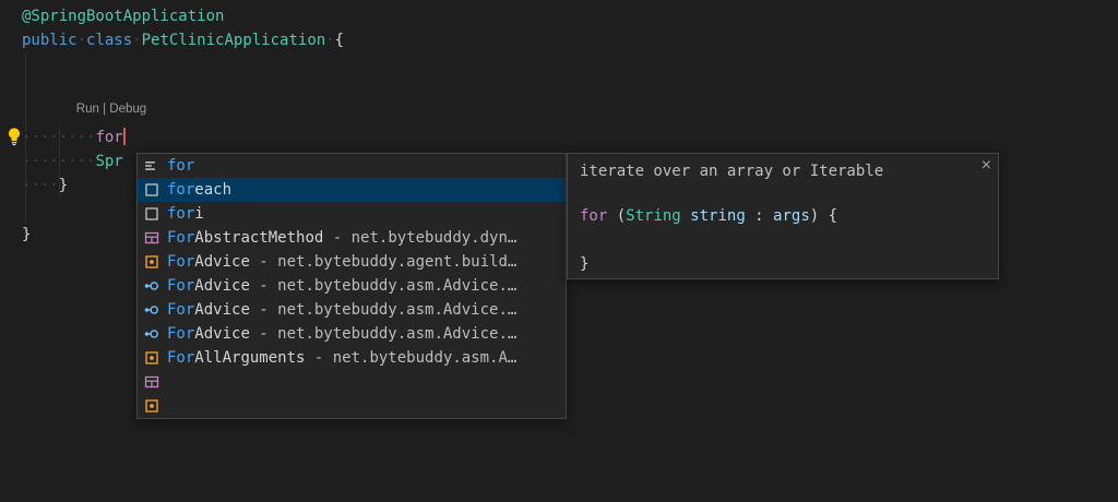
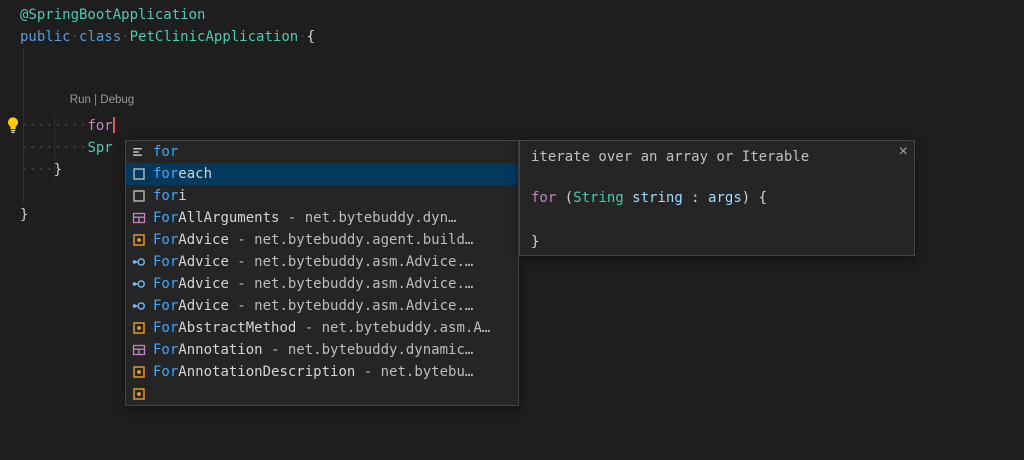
  @SpringBootApplication
  public·class·PetClinicApplication·{
  Run | Debug
  ········for
  ········Spr
  ····}
  }
  for
  foreach
  fori
- ForAbstractMethod - net.bytebuddy.dyn…
+ ForAllArguments - net.bytebuddy.dyn…
  ForAdvice - net.bytebuddy.agent.build…
  ForAdvice - net.bytebuddy.asm.Advice.…
  ForAdvice - net.bytebuddy.asm.Advice.…
  ForAdvice - net.bytebuddy.asm.Advice.…
- ForAllArguments - net.bytebuddy.asm.A…
+ ForAbstractMethod - net.bytebuddy.asm.A…
+ ForAnnotation - net.bytebuddy.dynamic…
+ ForAnnotationDescription - net.bytebu…
  iterate over an array or Iterable
  ×
  for (String string : args) {
  }
